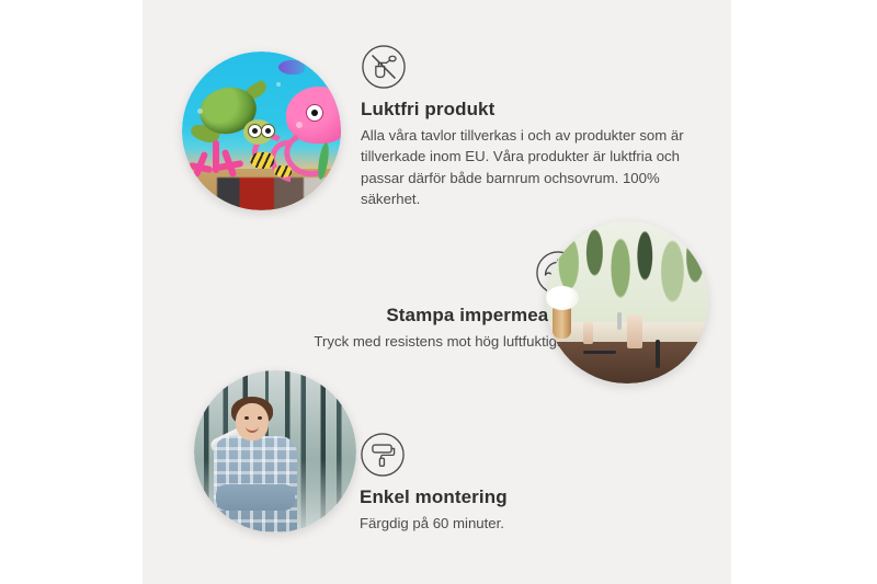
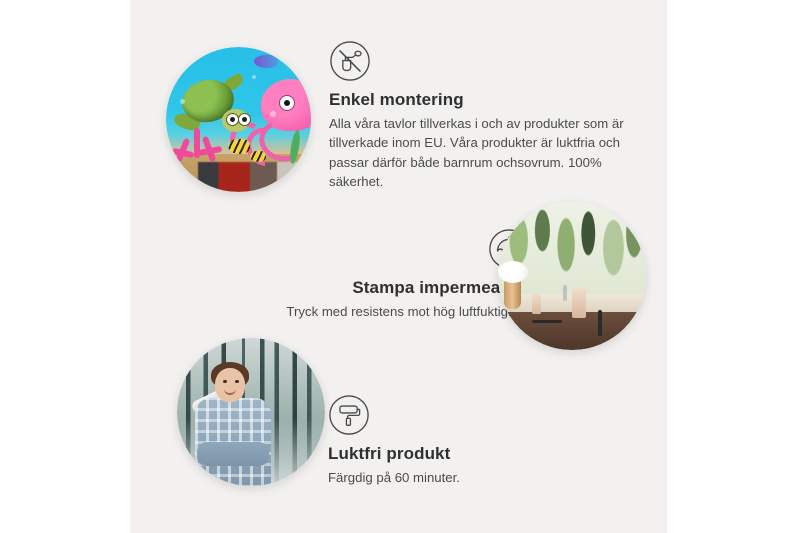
- Luktfri produkt
+ Enkel montering
  Alla våra tavlor tillverkas i och av produkter som är tillverkade inom EU. Våra produkter är luktfria och passar därför både barnrum ochsovrum. 100% säkerhet.
  Stampa impermea
  Tryck med resistens mot hög luftfukt
- Enkel montering
+ Luktfri produkt
  Färgdig på 60 minuter.
